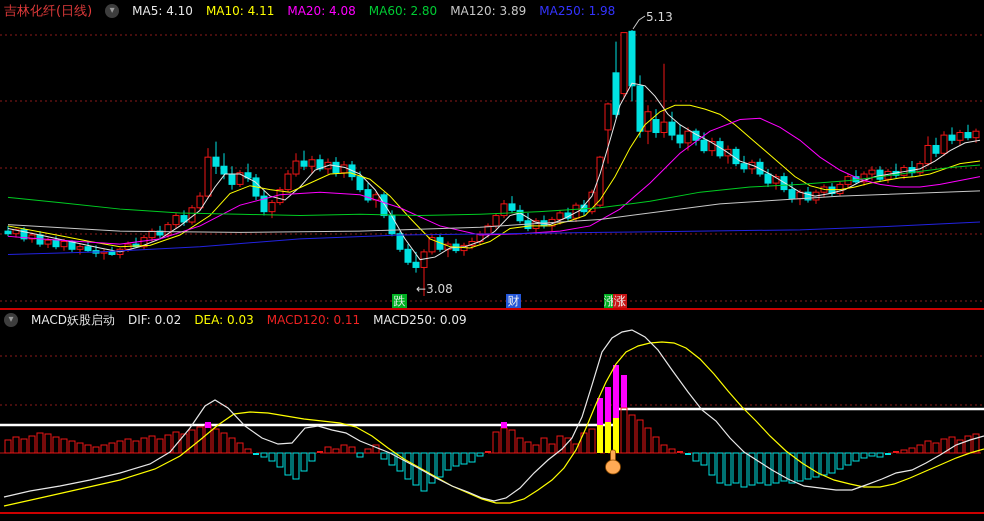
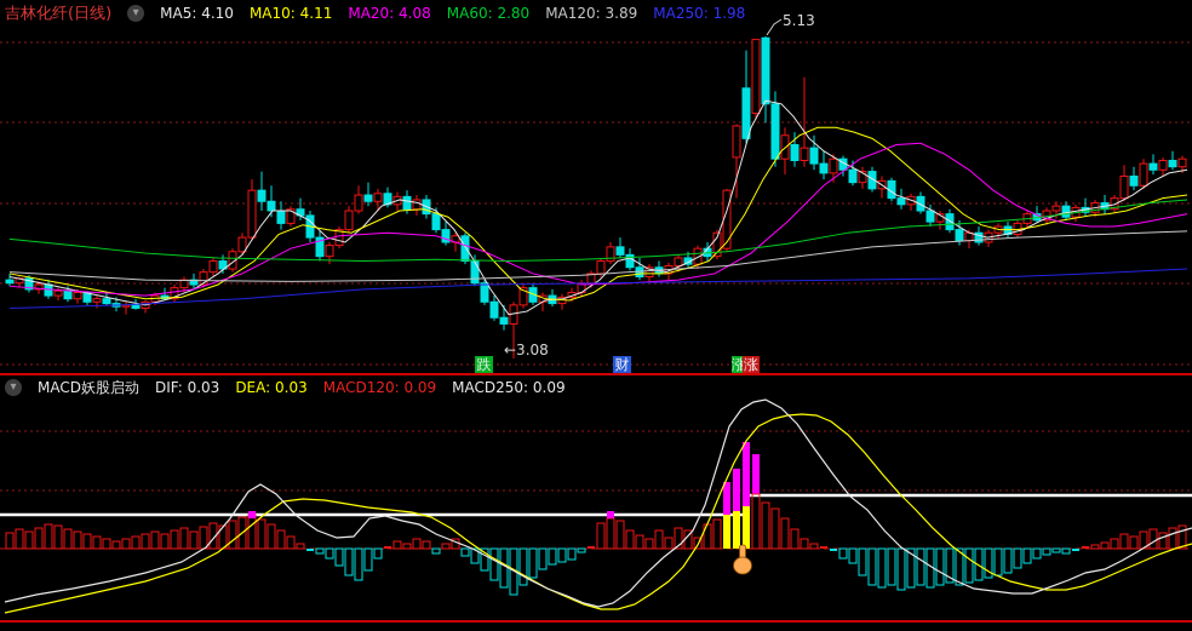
  吉林化纤(日线)
  ▾
  MA5: 4.10
  MA10: 4.11
  MA20: 4.08
  MA60: 2.80
  MA120: 3.89
  MA250: 1.98
  ▾
  MACD妖股启动
- DIF: 0.02
+ DIF: 0.03
  DEA: 0.03
- MACD120: 0.11
+ MACD120: 0.09
  MACD250: 0.09
  5.13
  ←3.08
  跌
  财
  涨
  涨
